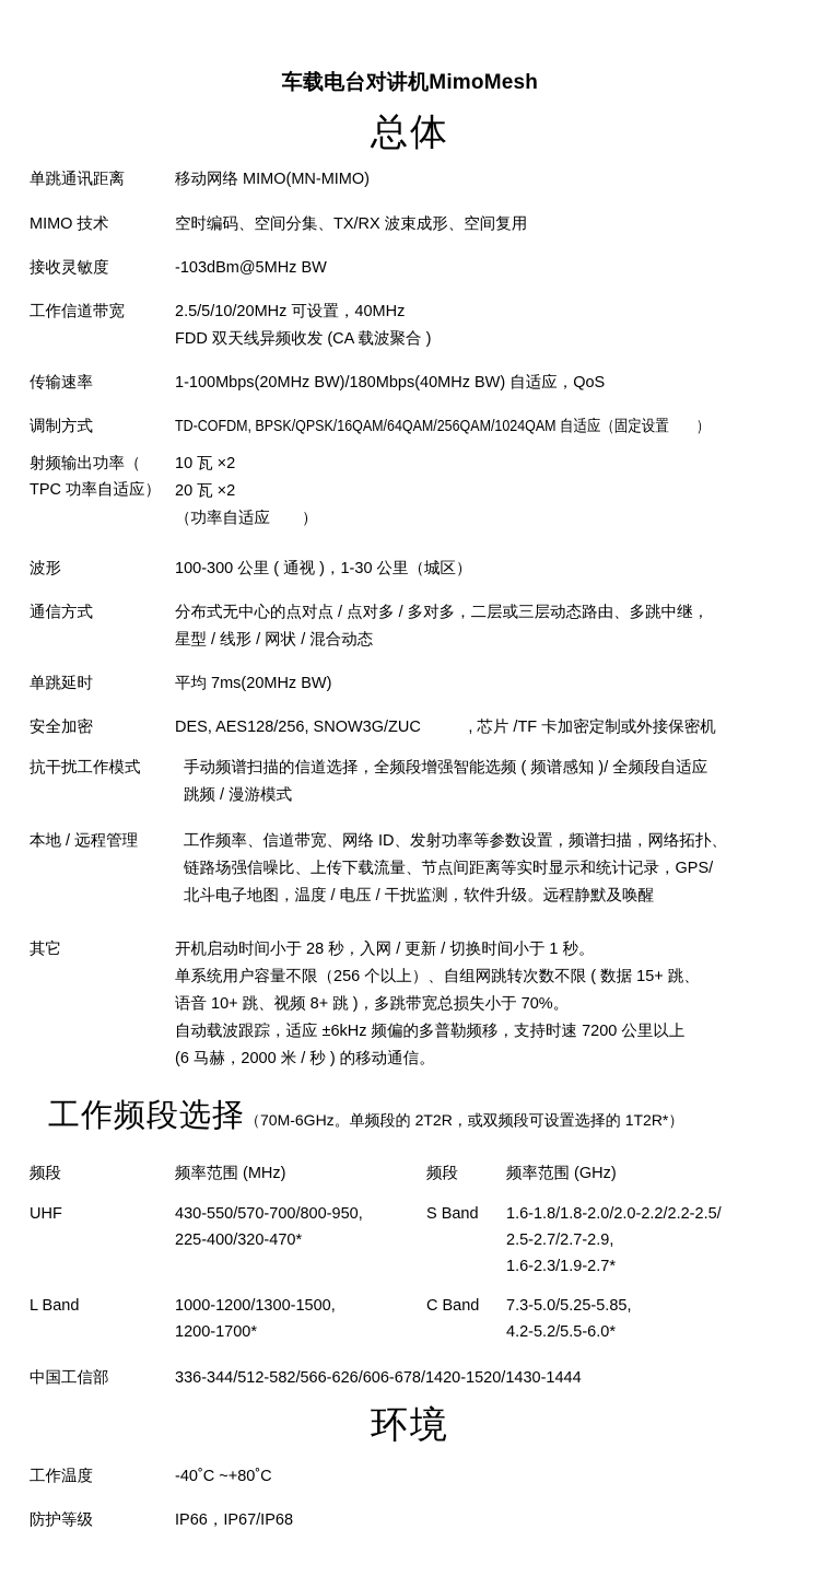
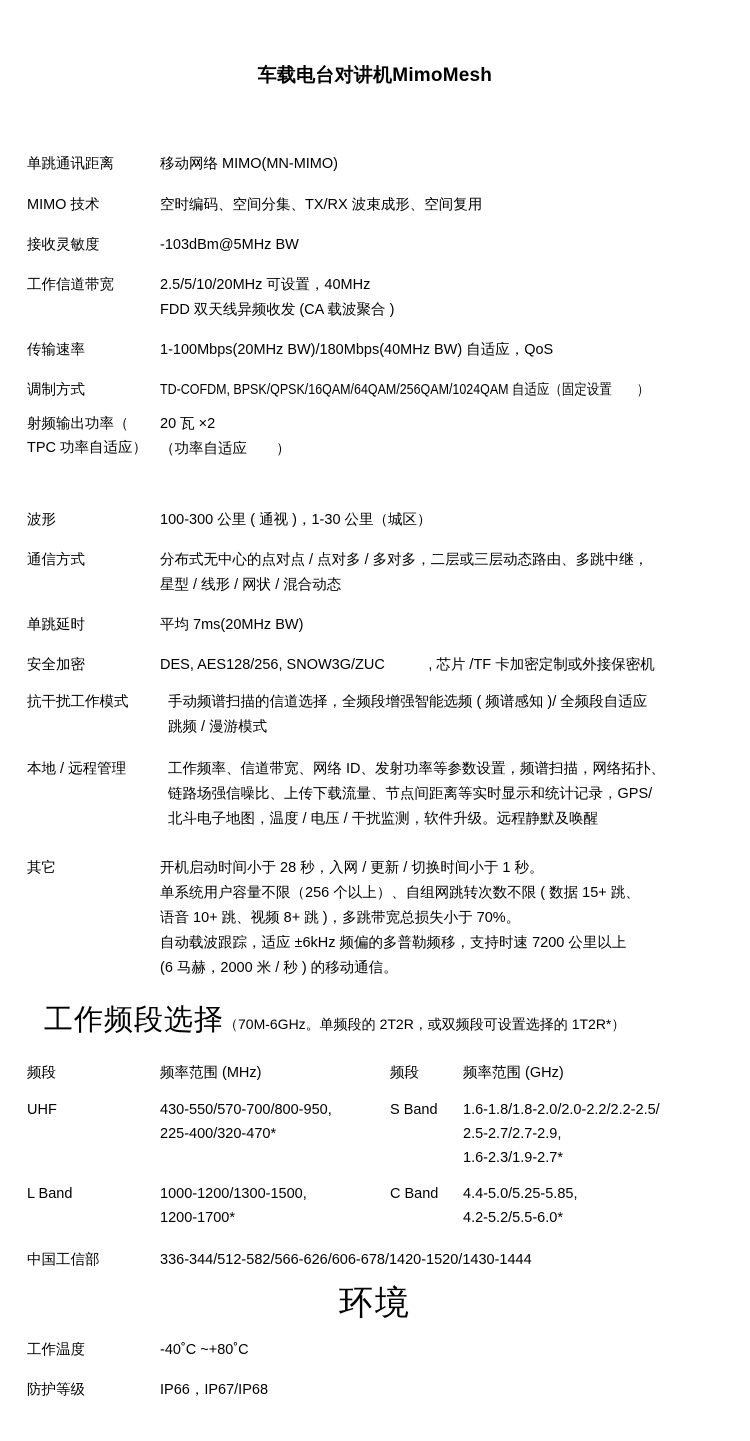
  车载电台对讲机MimoMesh
- 总体
  单跳通讯距离
  移动网络 MIMO(MN-MIMO)
  MIMO 技术
  空时编码、空间分集、TX/RX 波束成形、空间复用
  接收灵敏度
  -103dBm@5MHz BW
  工作信道带宽
  2.5/5/10/20MHz 可设置，40MHz
  FDD 双天线异频收发 (CA 载波聚合 )
  传输速率
  1-100Mbps(20MHz BW)/180Mbps(40MHz BW) 自适应，QoS
  调制方式
  TD-COFDM, BPSK/QPSK/16QAM/64QAM/256QAM/1024QAM 自适应（固定设置 ）
  射频输出功率（ TPC 功率自适应）
- 10 瓦 ×2
  20 瓦 ×2
  （功率自适应 ）
  波形
  100-300 公里 ( 通视 )，1-30 公里（城区）
  通信方式
  分布式无中心的点对点 / 点对多 / 多对多，二层或三层动态路由、多跳中继，
  星型 / 线形 / 网状 / 混合动态
  单跳延时
  平均 7ms(20MHz BW)
  安全加密
  DES, AES128/256, SNOW3G/ZUC , 芯片 /TF 卡加密定制或外接保密机
  抗干扰工作模式
  手动频谱扫描的信道选择，全频段增强智能选频 ( 频谱感知 )/ 全频段自适应
  跳频 / 漫游模式
  本地 / 远程管理
  工作频率、信道带宽、网络 ID、发射功率等参数设置，频谱扫描，网络拓扑、
  链路场强信噪比、上传下载流量、节点间距离等实时显示和统计记录，GPS/
  北斗电子地图，温度 / 电压 / 干扰监测，软件升级。远程静默及唤醒
  其它
  开机启动时间小于 28 秒，入网 / 更新 / 切换时间小于 1 秒。
  单系统用户容量不限（256 个以上）、自组网跳转次数不限 ( 数据 15+ 跳、
  语音 10+ 跳、视频 8+ 跳 )，多跳带宽总损失小于 70%。
  自动载波跟踪，适应 ±6kHz 频偏的多普勒频移，支持时速 7200 公里以上
  (6 马赫，2000 米 / 秒 ) 的移动通信。
  工作频段选择（70M-6GHz。单频段的 2T2R，或双频段可设置选择的 1T2R*）
  频段
  频率范围 (MHz)
  频段
  频率范围 (GHz)
  UHF
  430-550/570-700/800-950,
  225-400/320-470*
  S Band
  1.6-1.8/1.8-2.0/2.0-2.2/2.2-2.5/
  2.5-2.7/2.7-2.9,
  1.6-2.3/1.9-2.7*
  L Band
  1000-1200/1300-1500,
  1200-1700*
  C Band
- 7.3-5.0/5.25-5.85,
+ 4.4-5.0/5.25-5.85,
  4.2-5.2/5.5-6.0*
  中国工信部
  336-344/512-582/566-626/606-678/1420-1520/1430-1444
  环境
  工作温度
  -40˚C ~+80˚C
  防护等级
  IP66，IP67/IP68
